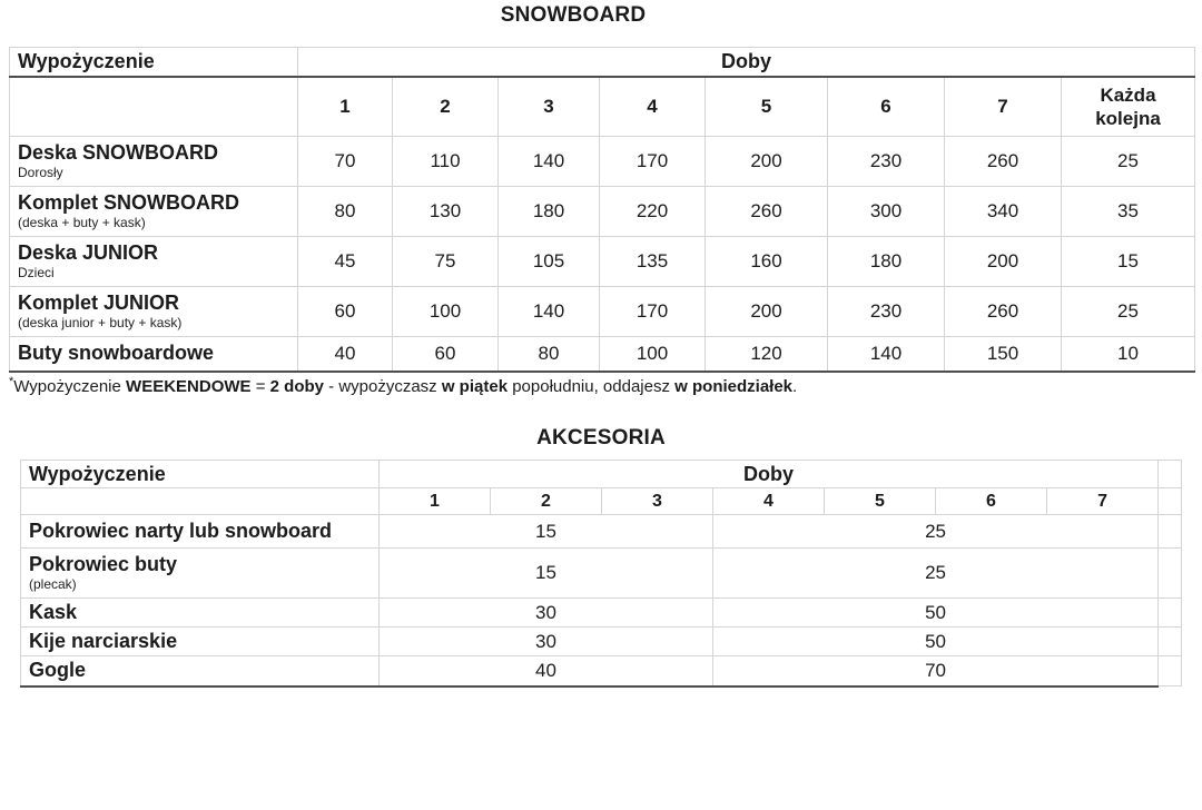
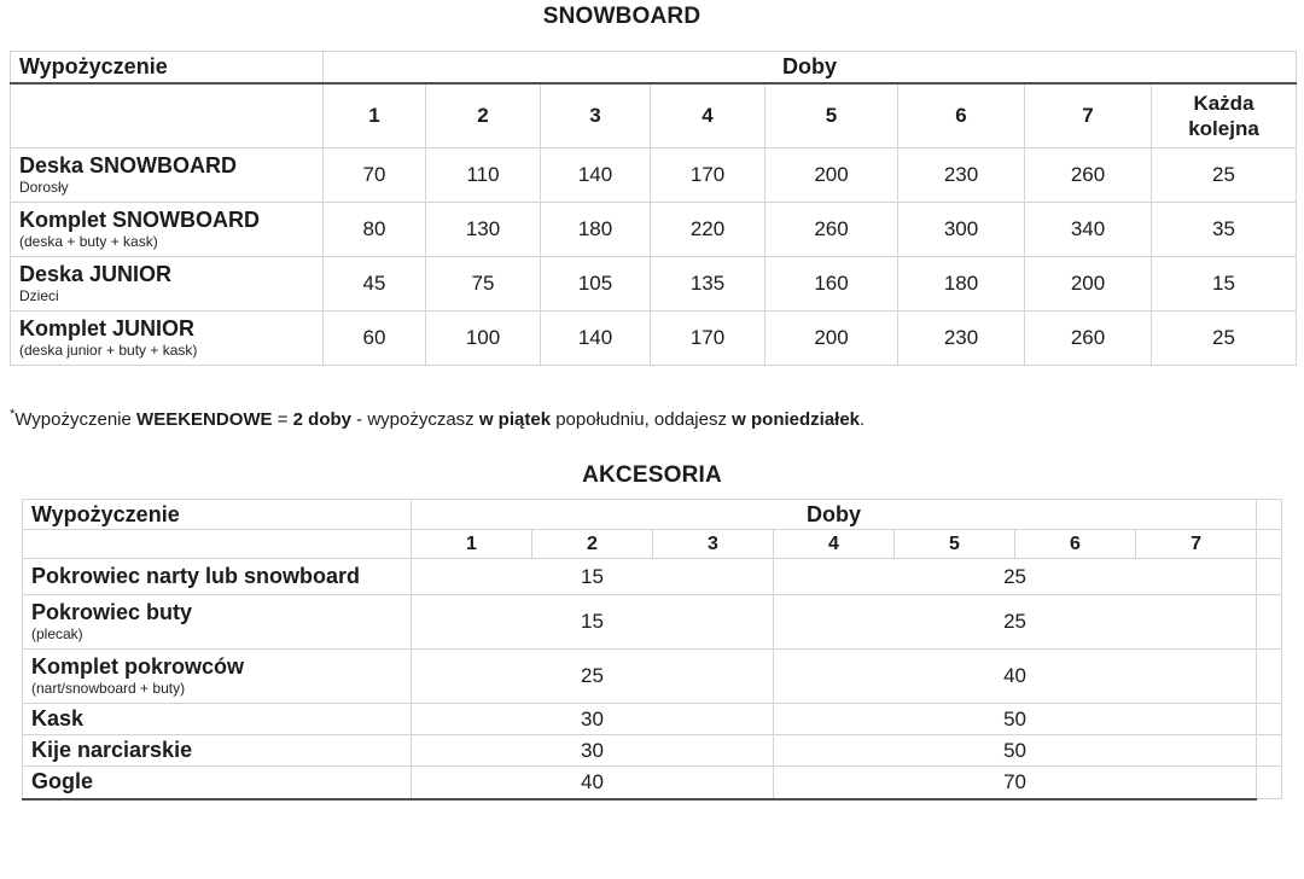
  SNOWBOARD
  Wypożyczenie	Doby
  	1	2	3	4	5	6	7	Każda kolejna
  Deska SNOWBOARD Dorosły	70	110	140	170	200	230	260	25
  Komplet SNOWBOARD (deska + buty + kask)	80	130	180	220	260	300	340	35
  Deska JUNIOR Dzieci	45	75	105	135	160	180	200	15
  Komplet JUNIOR (deska junior + buty + kask)	60	100	140	170	200	230	260	25
- Buty snowboardowe	40	60	80	100	120	140	150	10
  *Wypożyczenie WEEKENDOWE = 2 doby - wypożyczasz w piątek popołudniu, oddajesz w poniedziałek.
  AKCESORIA
  Wypożyczenie	Doby
  	1	2	3	4	5	6	7
  Pokrowiec narty lub snowboard	15	25
  Pokrowiec buty (plecak)	15	25
+ Komplet pokrowców (nart/snowboard + buty)	25	40
  Kask	30	50
  Kije narciarskie	30	50
  Gogle	40	70
